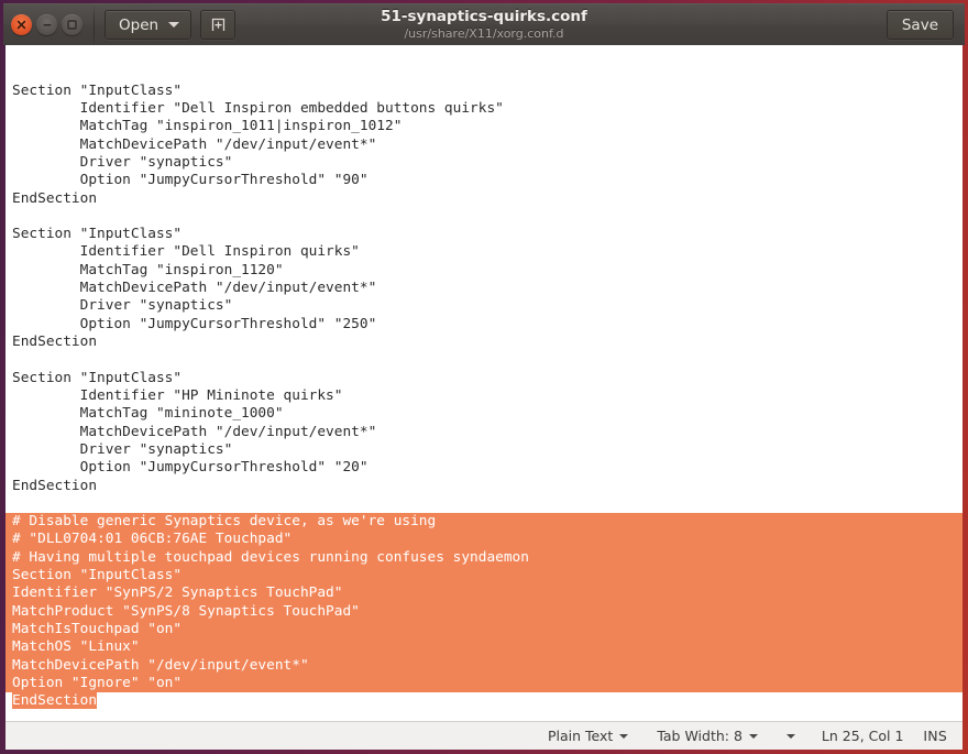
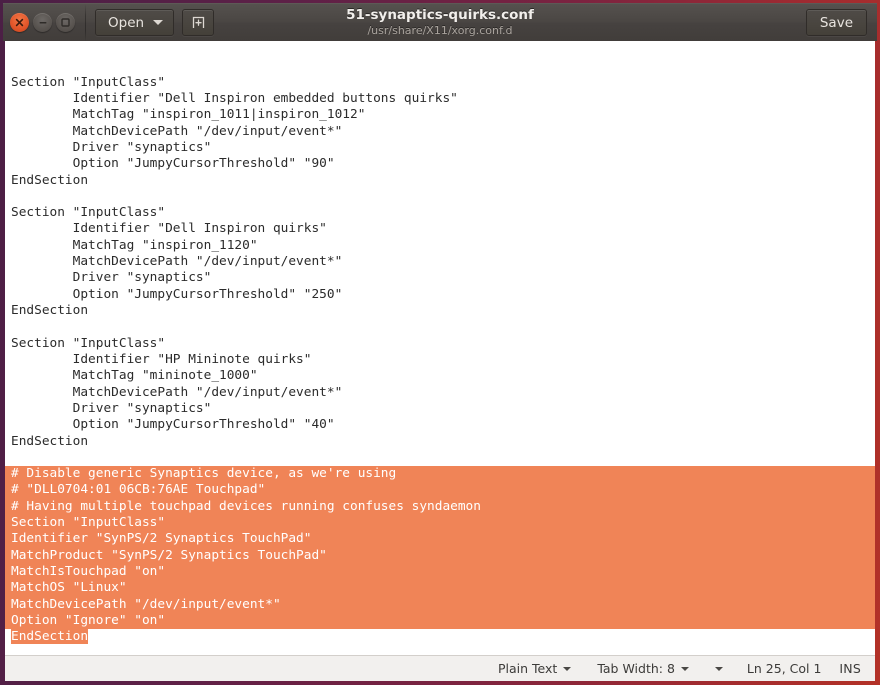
  Open
  51-synaptics-quirks.conf
  /usr/share/X11/xorg.conf.d
  Save
  Section "InputClass"
  Identifier "Dell Inspiron embedded buttons quirks"
  MatchTag "inspiron_1011|inspiron_1012"
  MatchDevicePath "/dev/input/event*"
  Driver "synaptics"
  Option "JumpyCursorThreshold" "90"
  EndSection
  Section "InputClass"
  Identifier "Dell Inspiron quirks"
  MatchTag "inspiron_1120"
  MatchDevicePath "/dev/input/event*"
  Driver "synaptics"
  Option "JumpyCursorThreshold" "250"
  EndSection
  Section "InputClass"
  Identifier "HP Mininote quirks"
  MatchTag "mininote_1000"
  MatchDevicePath "/dev/input/event*"
  Driver "synaptics"
- Option "JumpyCursorThreshold" "20"
+ Option "JumpyCursorThreshold" "40"
  EndSection
  # Disable generic Synaptics device, as we're using
  # "DLL0704:01 06CB:76AE Touchpad"
  # Having multiple touchpad devices running confuses syndaemon
  Section "InputClass"
  Identifier "SynPS/2 Synaptics TouchPad"
- MatchProduct "SynPS/8 Synaptics TouchPad"
+ MatchProduct "SynPS/2 Synaptics TouchPad"
  MatchIsTouchpad "on"
  MatchOS "Linux"
  MatchDevicePath "/dev/input/event*"
  Option "Ignore" "on"
  EndSection
  Plain Text
  Tab Width: 8
  Ln 25, Col 1
  INS
